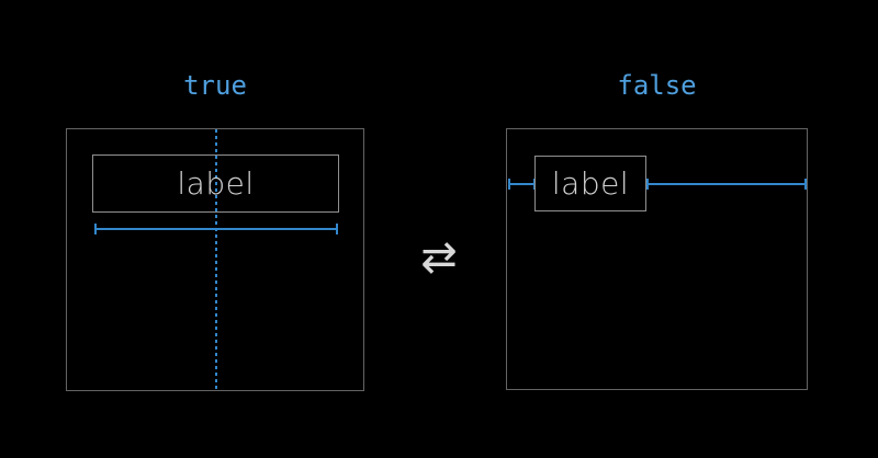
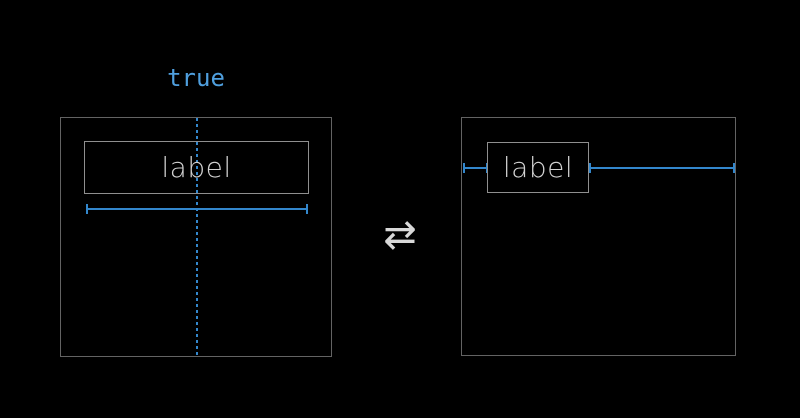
  true
- false
  label
  ⇄
  label
